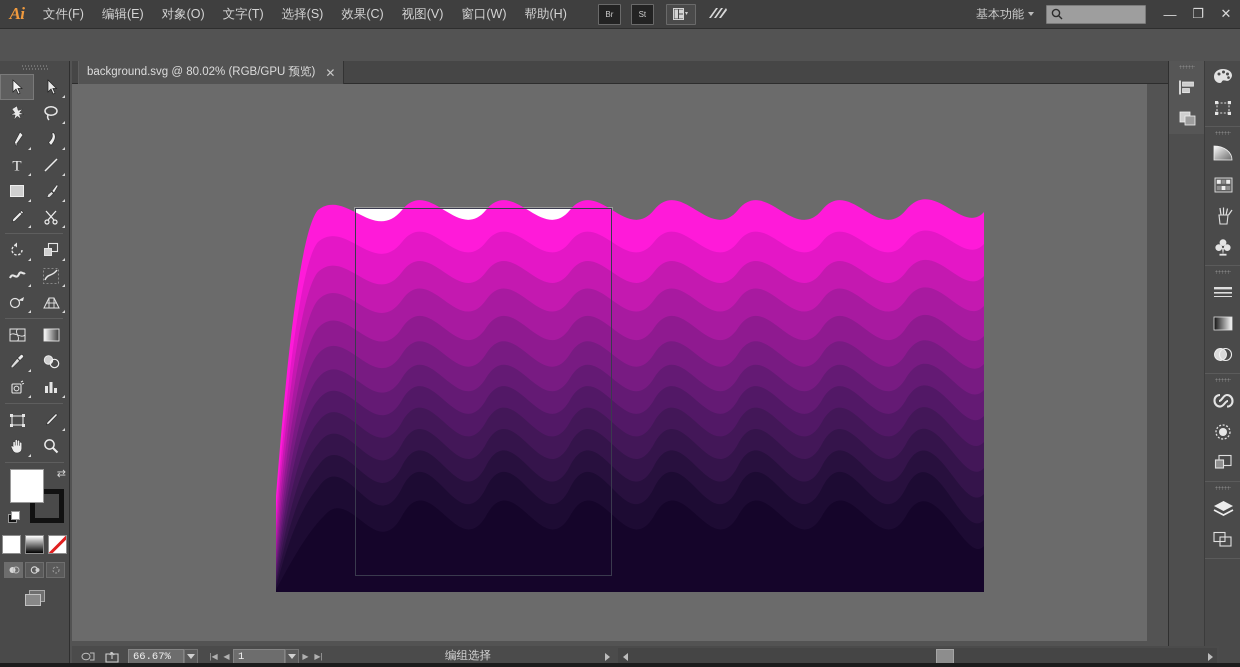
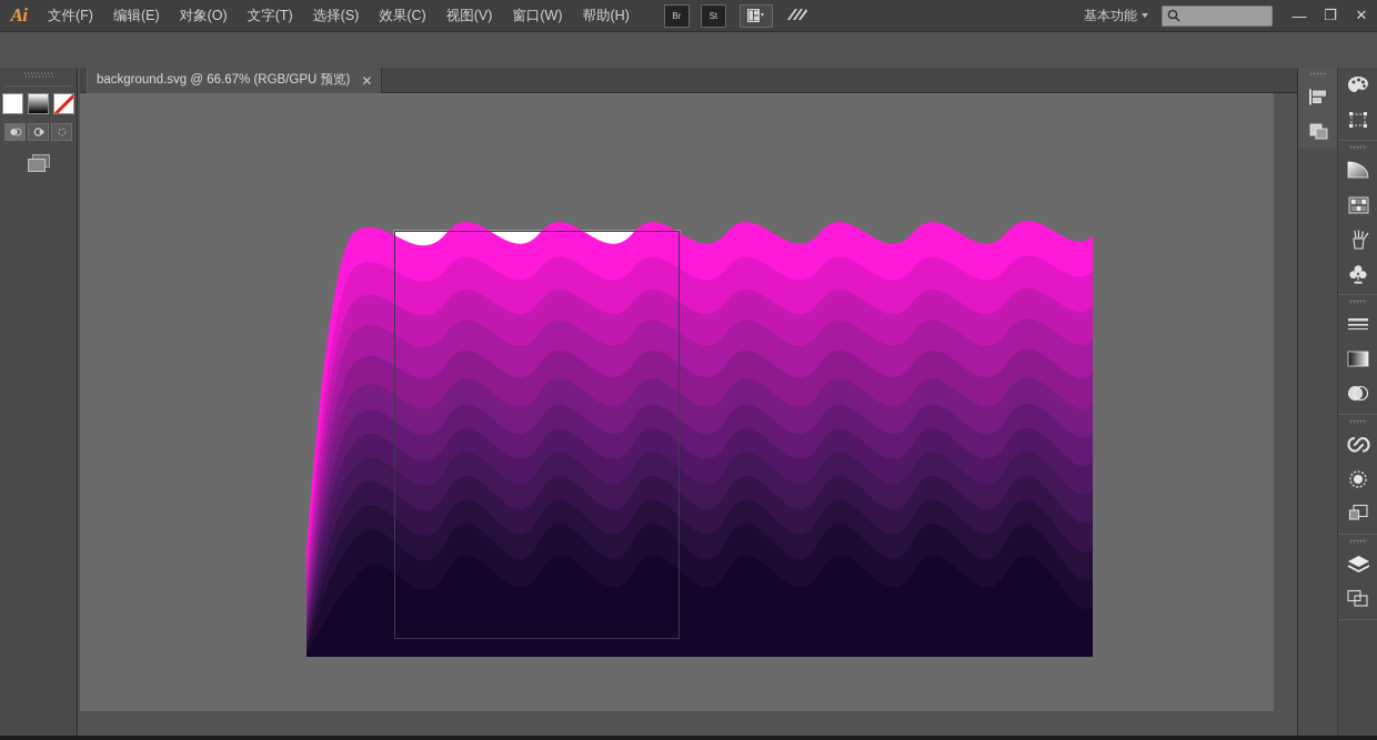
  Ai
  文件(F)
  编辑(E)
  对象(O)
  文字(T)
  选择(S)
  效果(C)
  视图(V)
  窗口(W)
  帮助(H)
  Br
  St
  基本功能
  —
  ❐
  ✕
- background.svg @ 80.02% (RGB/GPU 预览)
+ background.svg @ 66.67% (RGB/GPU 预览)
  ✕
- T
- ⇄
- 66.67%
- |◀
- ◀
- 1
- ▶
- ▶|
- 编组选择
